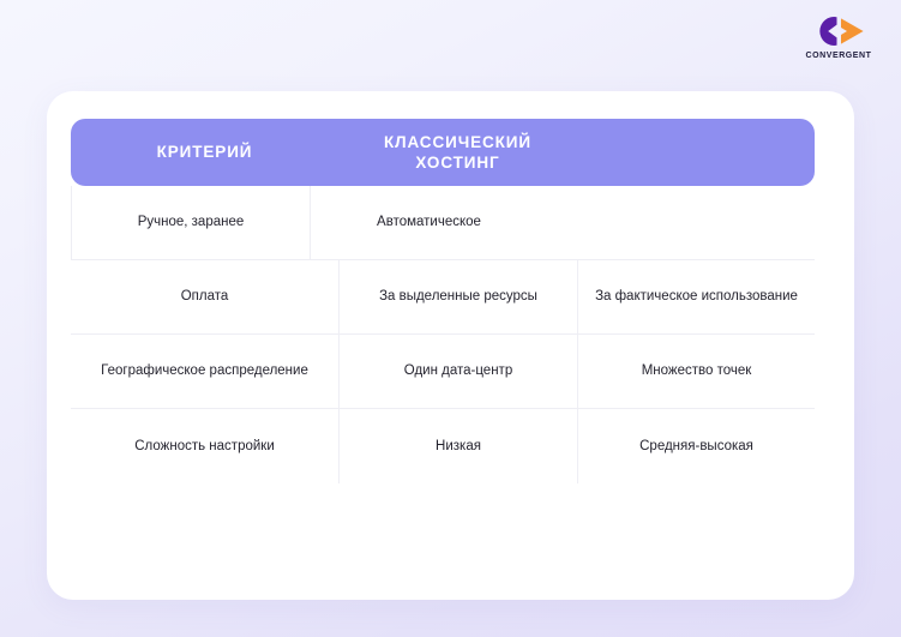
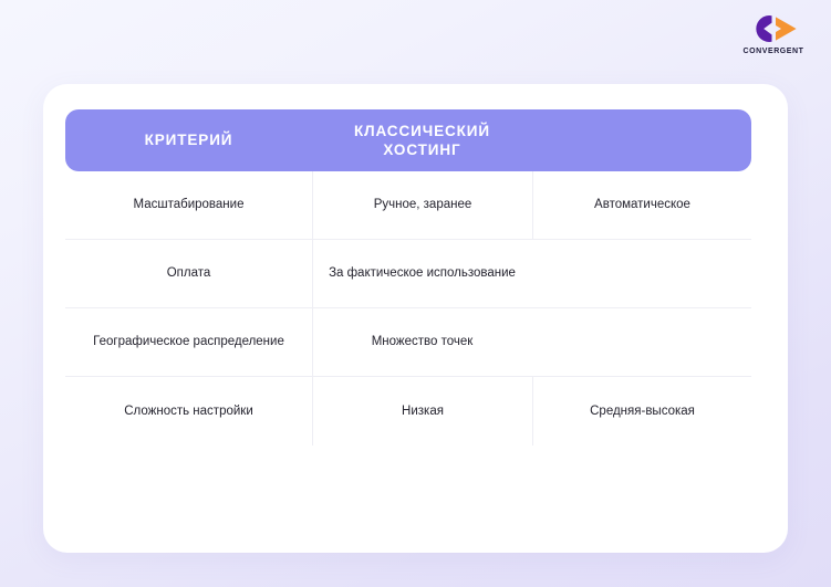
  КРИТЕРИЙ
  КЛАССИЧЕСКИЙ ХОСТИНГ
+ Масштабирование
  Ручное, заранее
  Автоматическое
  Оплата
- За выделенные ресурсы
  За фактическое использование
  Географическое распределение
- Один дата-центр
  Множество точек
  Сложность настройки
  Низкая
  Средняя-высокая
